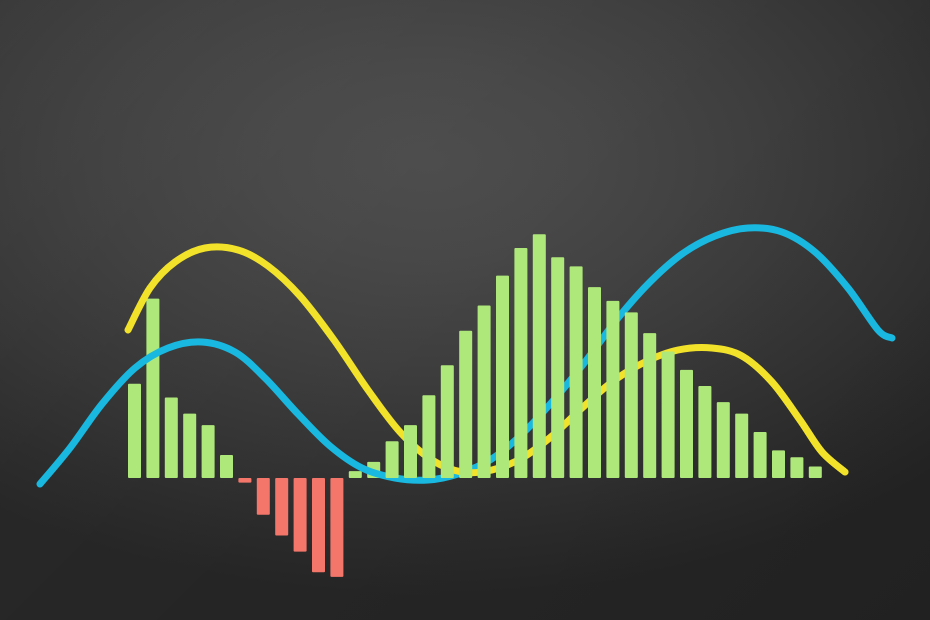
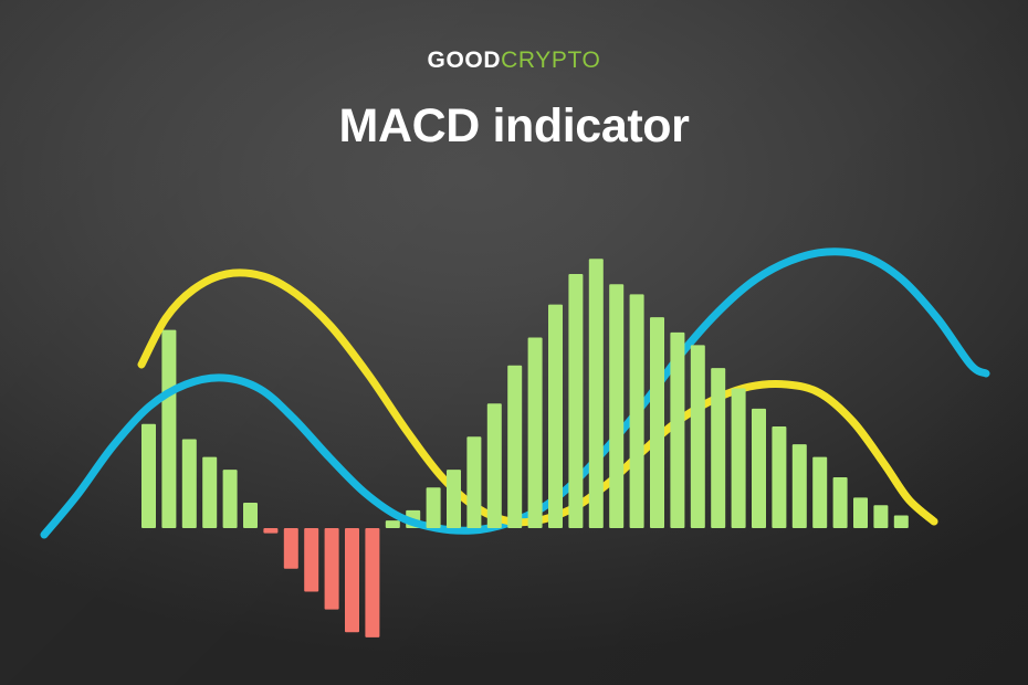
+ GOODCRYPTO
+ MACD indicator
